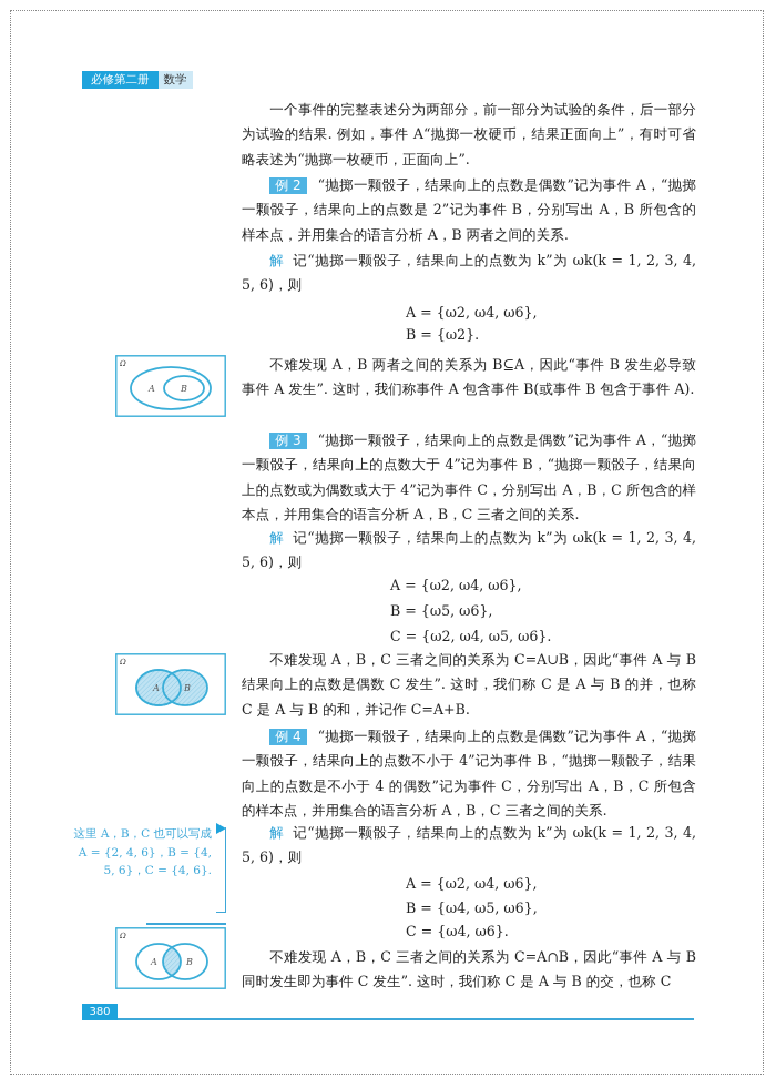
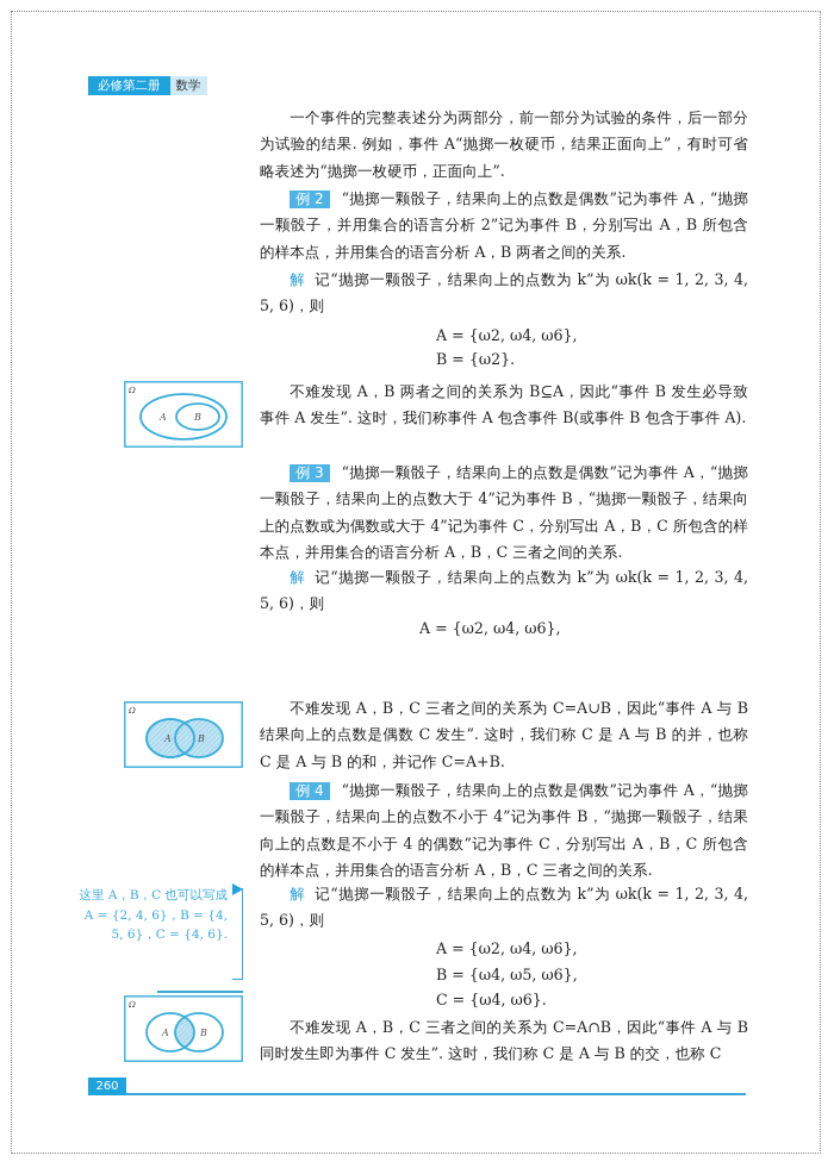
  必修第二册
  数学
  一个事件的完整表述分为两部分，前一部分为试验的条件，后一部分为试验的结果. 例如，事件 A“抛掷一枚硬币，结果正面向上”，有时可省略表述为“抛掷一枚硬币，正面向上”.
- 例 2 “抛掷一颗骰子，结果向上的点数是偶数”记为事件 A，“抛掷一颗骰子，结果向上的点数是 2”记为事件 B，分别写出 A，B 所包含的样本点，并用集合的语言分析 A，B 两者之间的关系.
+ 例 2 “抛掷一颗骰子，结果向上的点数是偶数”记为事件 A，“抛掷一颗骰子，并用集合的语言分析 2”记为事件 B，分别写出 A，B 所包含的样本点，并用集合的语言分析 A，B 两者之间的关系.
  解 记“抛掷一颗骰子，结果向上的点数为 k”为 ωk(k = 1, 2, 3, 4, 5, 6)，则
  A = {ω2, ω4, ω6},
  B = {ω2}.
  Ω
  A
  B
  不难发现 A，B 两者之间的关系为 B⊆A，因此“事件 B 发生必导致事件 A 发生”. 这时，我们称事件 A 包含事件 B(或事件 B 包含于事件 A).
  例 3 “抛掷一颗骰子，结果向上的点数是偶数”记为事件 A，“抛掷一颗骰子，结果向上的点数大于 4”记为事件 B，“抛掷一颗骰子，结果向上的点数或为偶数或大于 4”记为事件 C，分别写出 A，B，C 所包含的样本点，并用集合的语言分析 A，B，C 三者之间的关系.
  解 记“抛掷一颗骰子，结果向上的点数为 k”为 ωk(k = 1, 2, 3, 4, 5, 6)，则
  A = {ω2, ω4, ω6},
- B = {ω5, ω6},
- C = {ω2, ω4, ω5, ω6}.
  Ω
  A
  B
  不难发现 A，B，C 三者之间的关系为 C=A∪B，因此“事件 A 与 B 结果向上的点数是偶数 C 发生”. 这时，我们称 C 是 A 与 B 的并，也称 C 是 A 与 B 的和，并记作 C=A+B.
  例 4 “抛掷一颗骰子，结果向上的点数是偶数”记为事件 A，“抛掷一颗骰子，结果向上的点数不小于 4”记为事件 B，“抛掷一颗骰子，结果向上的点数是不小于 4 的偶数”记为事件 C，分别写出 A，B，C 所包含的样本点，并用集合的语言分析 A，B，C 三者之间的关系.
  解 记“抛掷一颗骰子，结果向上的点数为 k”为 ωk(k = 1, 2, 3, 4, 5, 6)，则
  A = {ω2, ω4, ω6},
  B = {ω4, ω5, ω6},
  C = {ω4, ω6}.
  这里 A，B，C 也可以写成 A = {2, 4, 6}，B = {4, 5, 6}，C = {4, 6}.
  Ω
  A
  B
  不难发现 A，B，C 三者之间的关系为 C=A∩B，因此“事件 A 与 B 同时发生即为事件 C 发生”. 这时，我们称 C 是 A 与 B 的交，也称 C
- 380
+ 260
